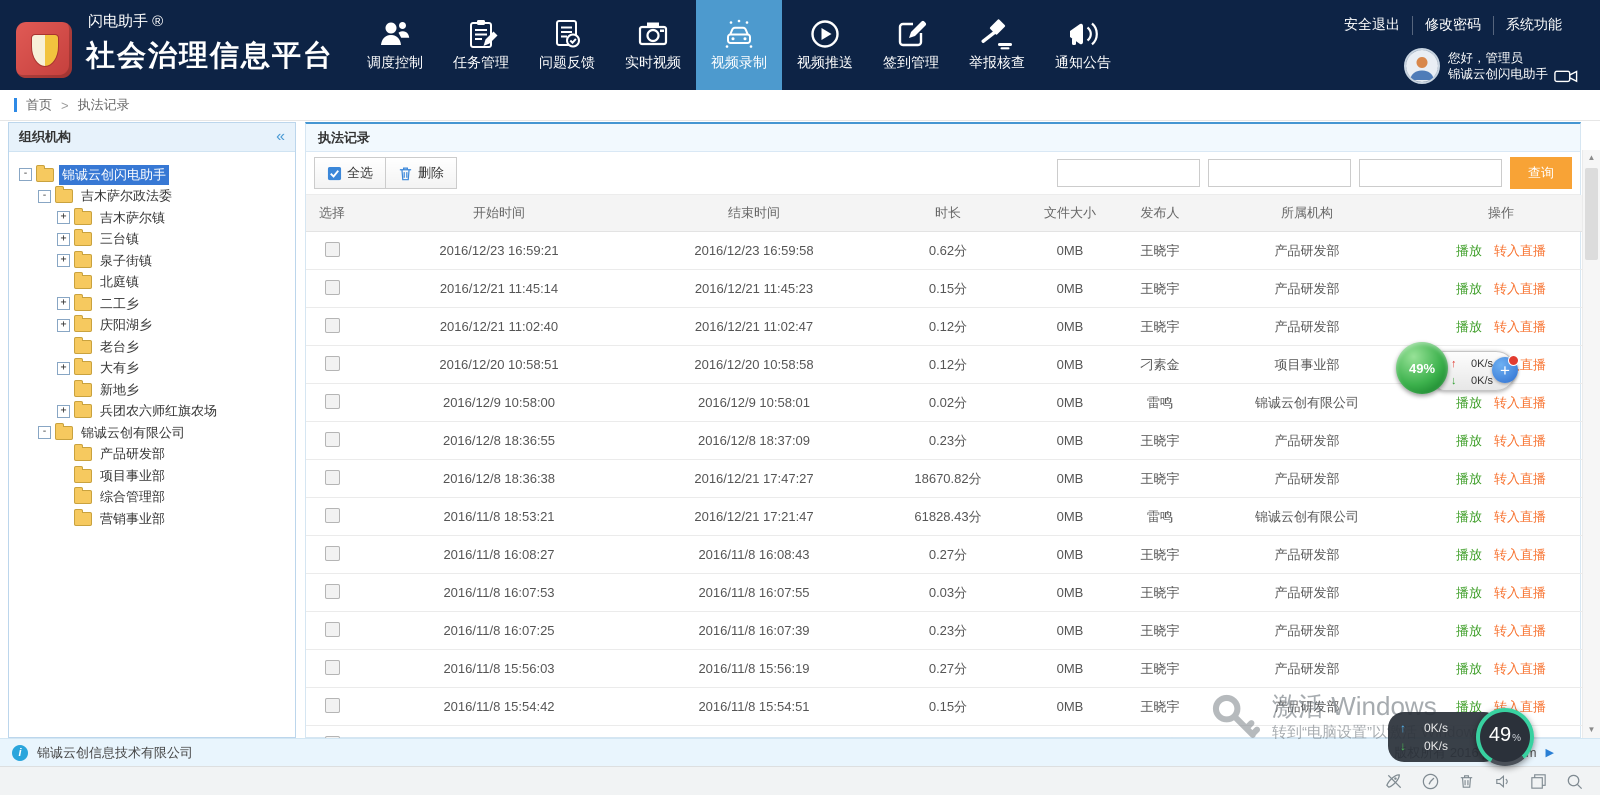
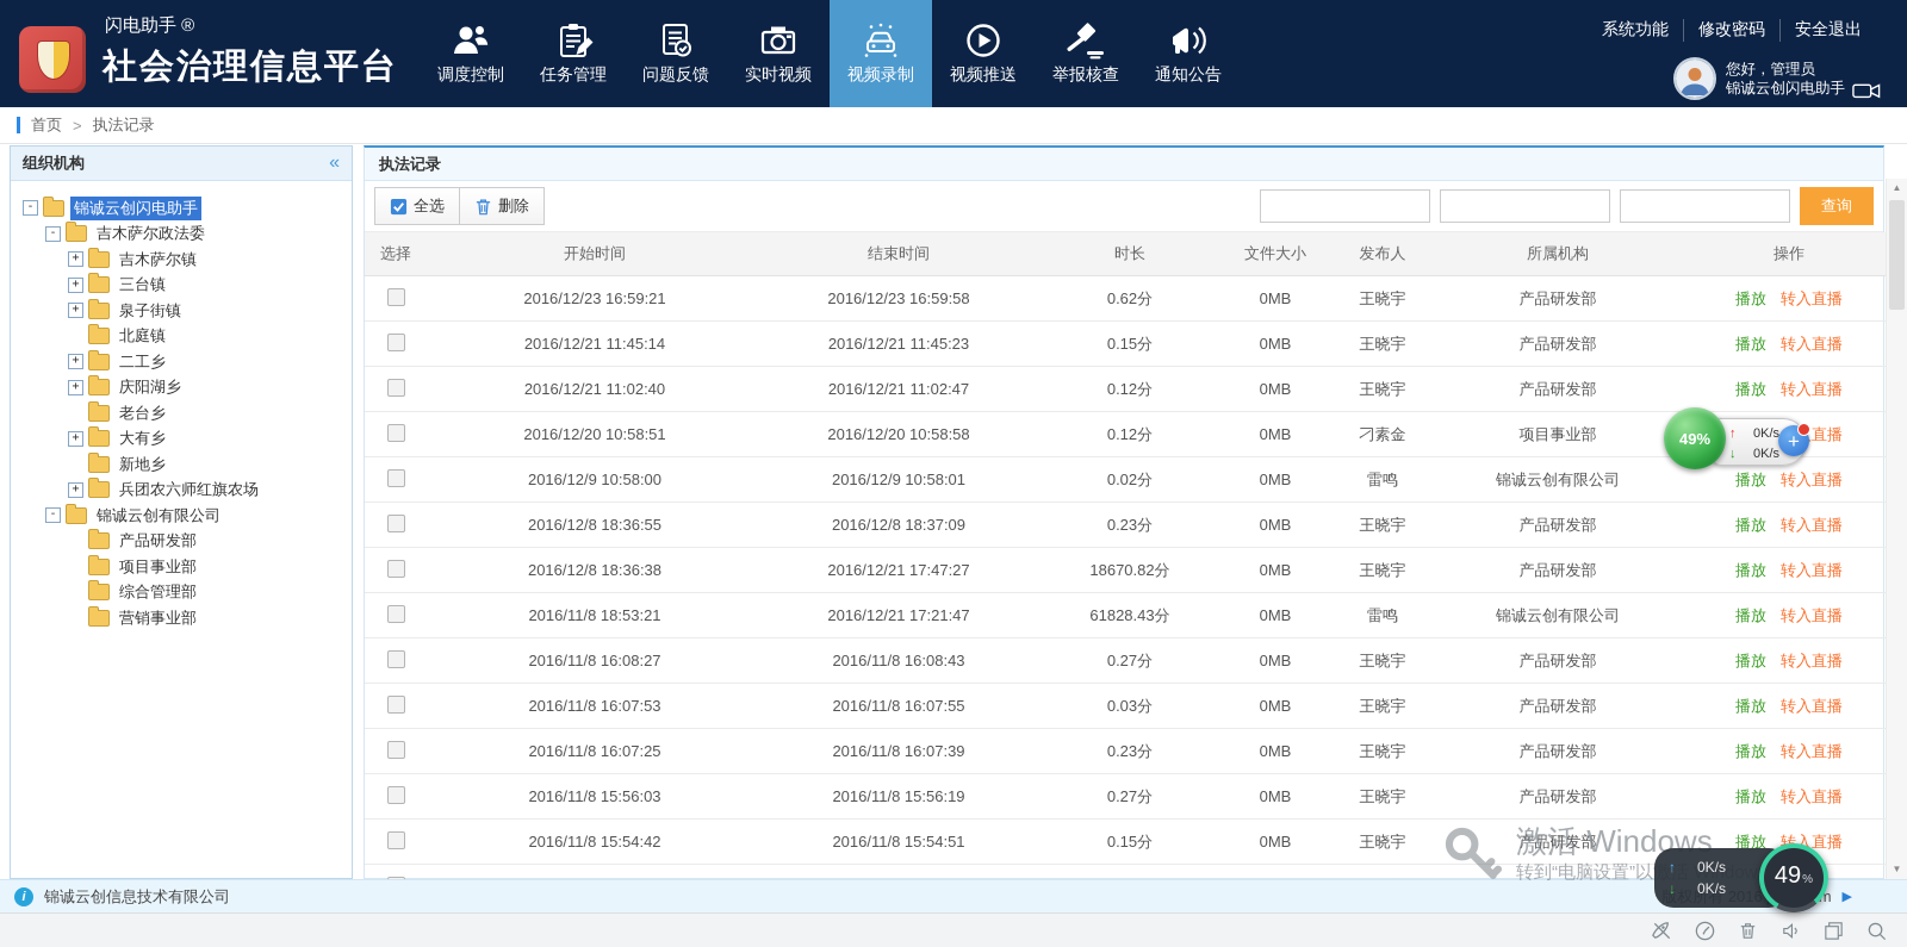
  闪电助手 ®
  社会治理信息平台
  调度控制
  任务管理
  问题反馈
  实时视频
  视频录制
  视频推送
- 签到管理
  举报核查
  通知公告
- 安全退出
+ 系统功能
  修改密码
- 系统功能
+ 安全退出
  您好，管理员
  锦诚云创闪电助手
  首页
  >
  执法记录
  组织机构
  «
  -
  锦诚云创闪电助手
  -
  吉木萨尔政法委
  +
  吉木萨尔镇
  +
  三台镇
  +
  泉子街镇
  北庭镇
  +
  二工乡
  +
  庆阳湖乡
  老台乡
  +
  大有乡
  新地乡
  +
  兵团农六师红旗农场
  -
  锦诚云创有限公司
  产品研发部
  项目事业部
  综合管理部
  营销事业部
  执法记录
  全选
  删除
  查询
  选择	开始时间	结束时间	时长	文件大小	发布人	所属机构	操作
  	2016/12/23 16:59:21	2016/12/23 16:59:58	0.62分	0MB	王晓宇	产品研发部	播放 转入直播
  	2016/12/21 11:45:14	2016/12/21 11:45:23	0.15分	0MB	王晓宇	产品研发部	播放 转入直播
  	2016/12/21 11:02:40	2016/12/21 11:02:47	0.12分	0MB	王晓宇	产品研发部	播放 转入直播
  	2016/12/20 10:58:51	2016/12/20 10:58:58	0.12分	0MB	刁素金	项目事业部	直播
  	2016/12/9 10:58:00	2016/12/9 10:58:01	0.02分	0MB	雷鸣	锦诚云创有限公司	播放 转入直播
  	2016/12/8 18:36:55	2016/12/8 18:37:09	0.23分	0MB	王晓宇	产品研发部	播放 转入直播
  	2016/12/8 18:36:38	2016/12/21 17:47:27	18670.82分	0MB	王晓宇	产品研发部	播放 转入直播
  	2016/11/8 18:53:21	2016/12/21 17:21:47	61828.43分	0MB	雷鸣	锦诚云创有限公司	播放 转入直播
  	2016/11/8 16:08:27	2016/11/8 16:08:43	0.27分	0MB	王晓宇	产品研发部	播放 转入直播
  	2016/11/8 16:07:53	2016/11/8 16:07:55	0.03分	0MB	王晓宇	产品研发部	播放 转入直播
  	2016/11/8 16:07:25	2016/11/8 16:07:39	0.23分	0MB	王晓宇	产品研发部	播放 转入直播
  	2016/11/8 15:56:03	2016/11/8 15:56:19	0.27分	0MB	王晓宇	产品研发部	播放 转入直播
  	2016/11/8 15:54:42	2016/11/8 15:54:51	0.15分	0MB	王晓宇	产品研发部	播放 转入直播
  ▲
  ▼
  i
  锦诚云创信息技术有限公司
  ▶
  激活 Windows
  ↑
  0K/s
  ↓
  0K/s
  49%
  +
  ↑
  0K/s
  ↓
  0K/s
  49
  %
